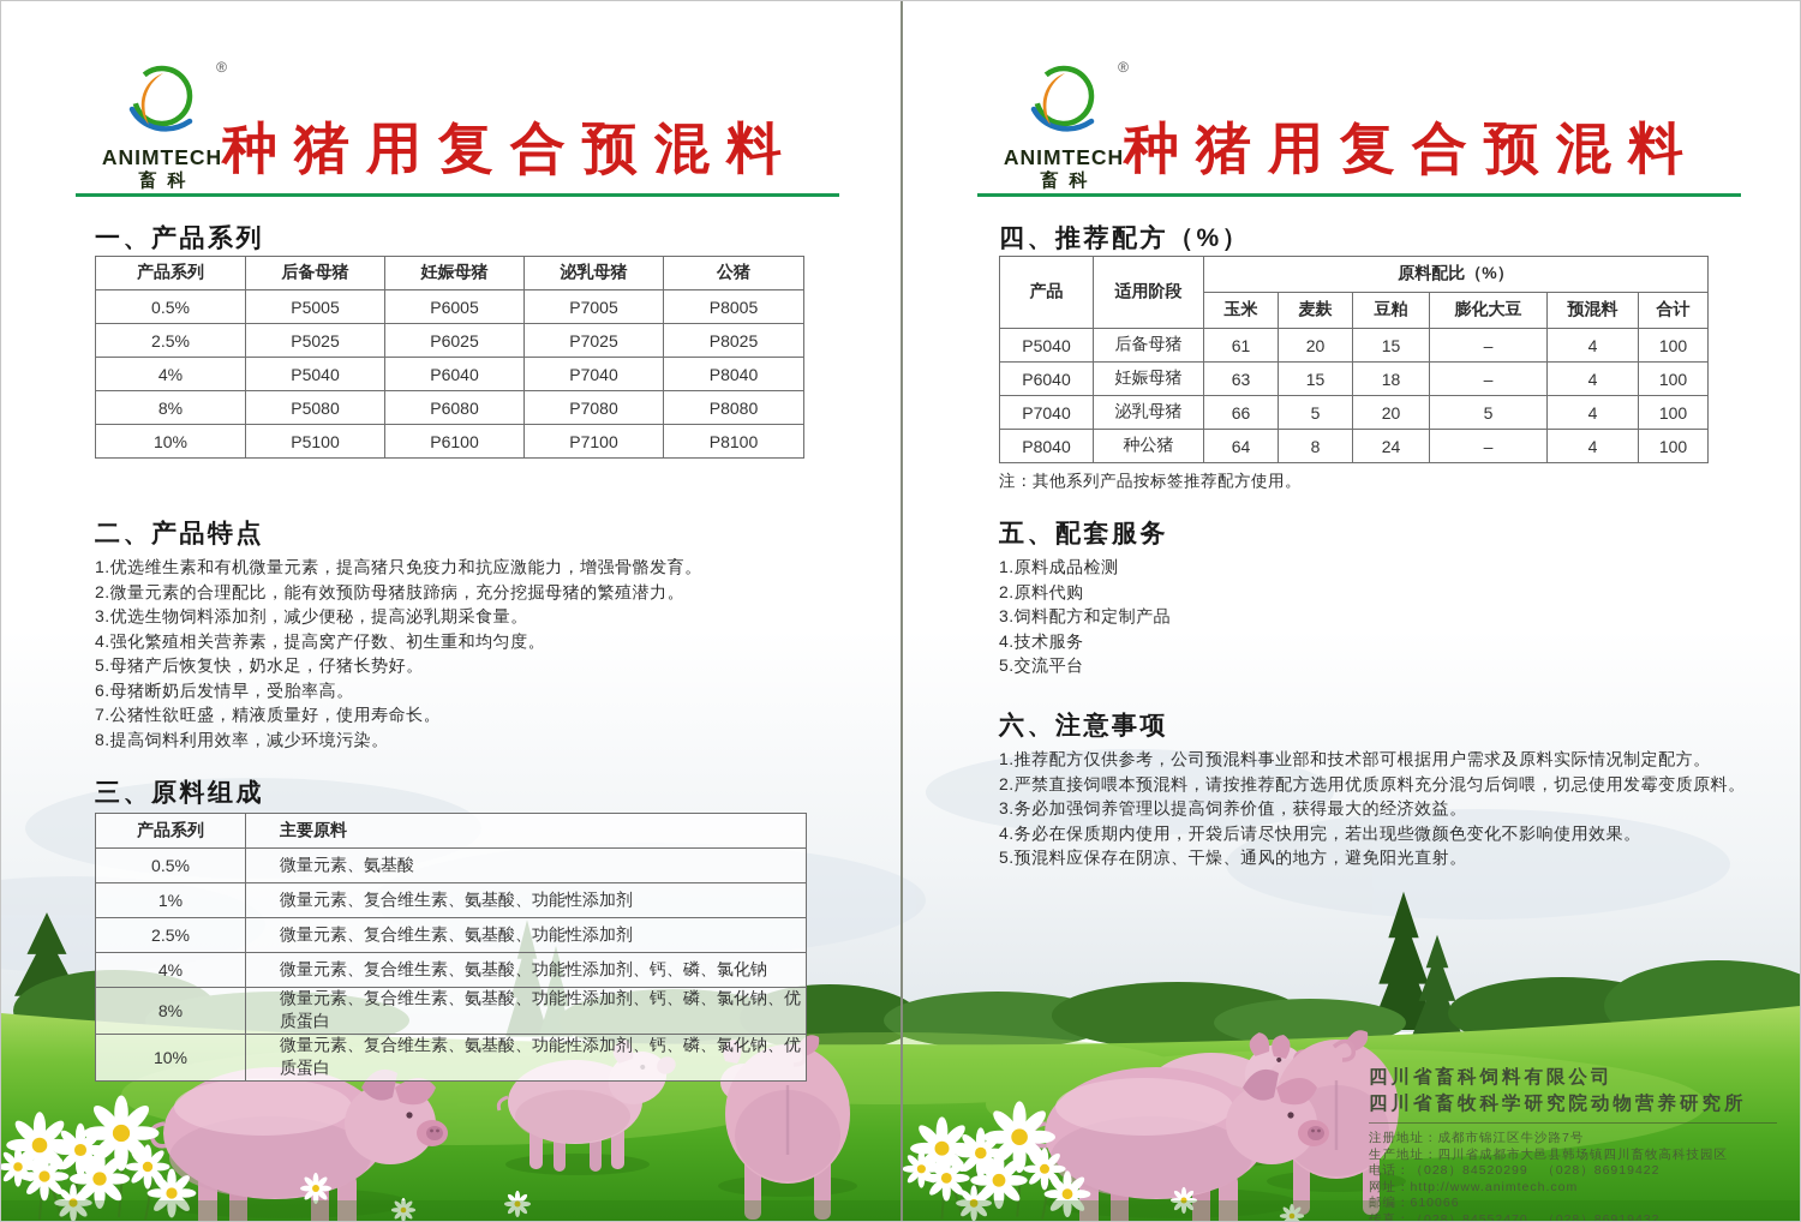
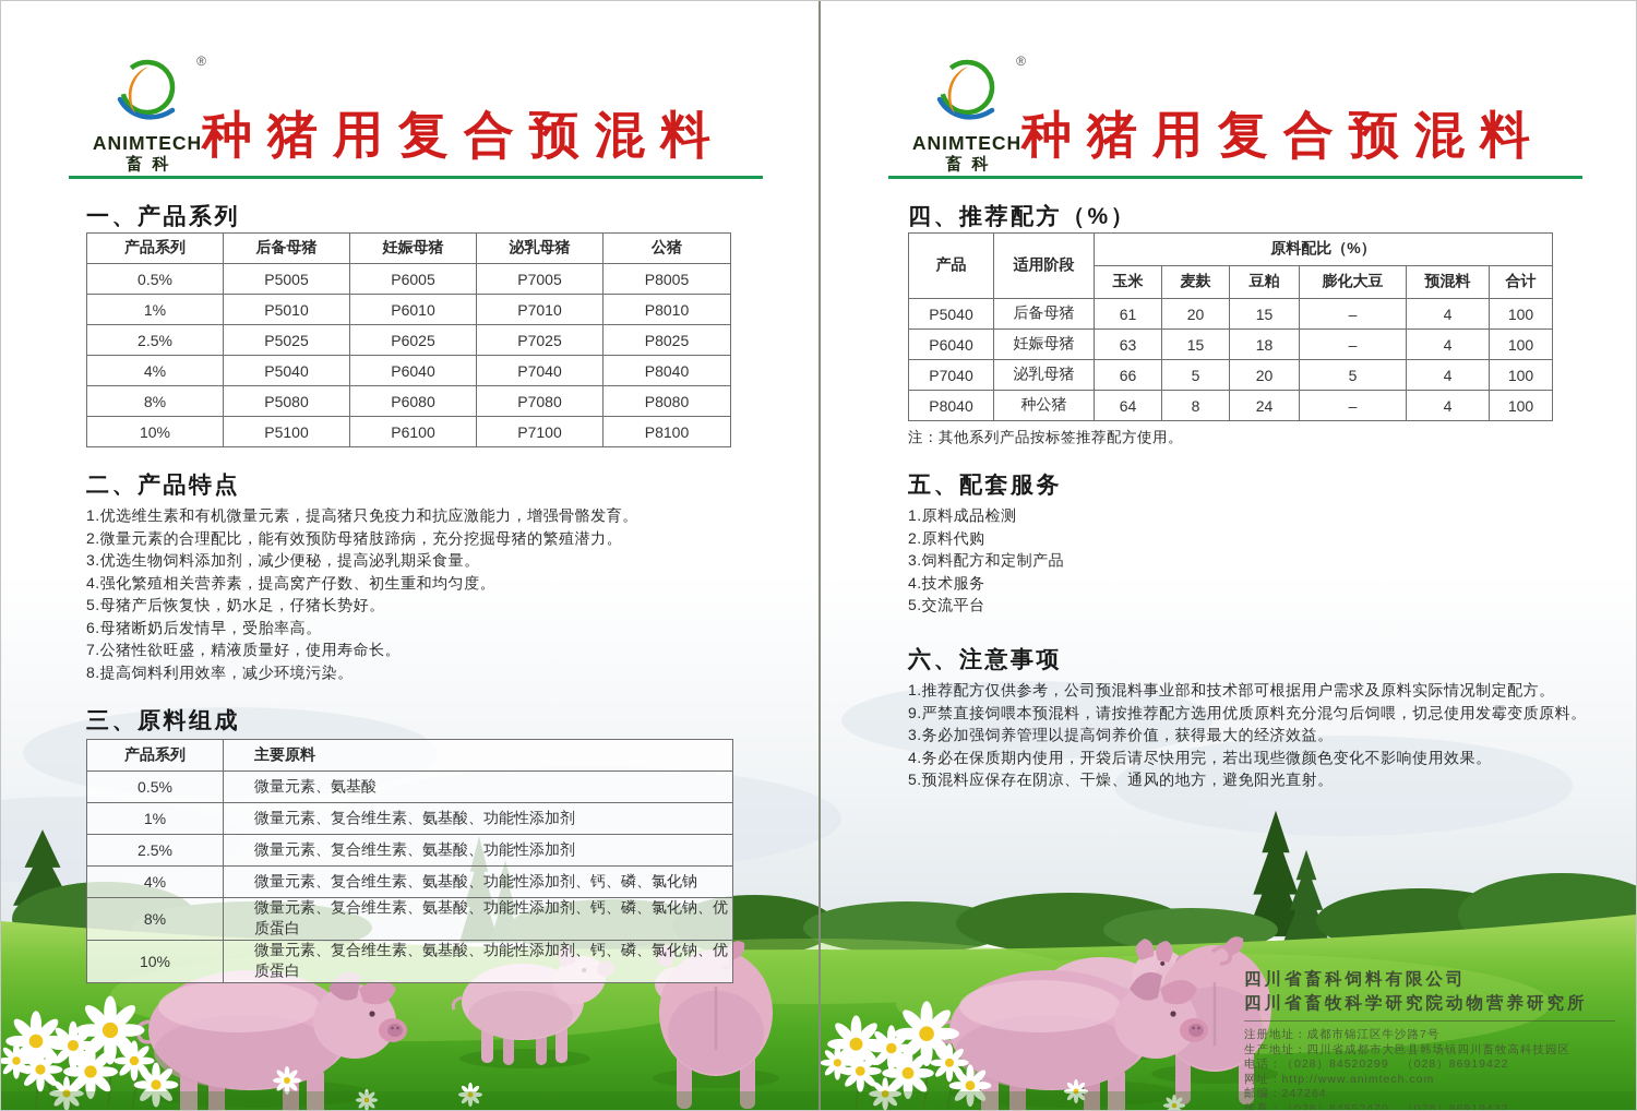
  ®
  ANIMTECH
  畜科
  种猪用复合预混料
  一、产品系列
  产品系列	后备母猪	妊娠母猪	泌乳母猪	公猪
  0.5%	P5005	P6005	P7005	P8005
+ 1%	P5010	P6010	P7010	P8010
  2.5%	P5025	P6025	P7025	P8025
  4%	P5040	P6040	P7040	P8040
  8%	P5080	P6080	P7080	P8080
  10%	P5100	P6100	P7100	P8100
  二、产品特点
  1.优选维生素和有机微量元素，提高猪只免疫力和抗应激能力，增强骨骼发育。
  2.微量元素的合理配比，能有效预防母猪肢蹄病，充分挖掘母猪的繁殖潜力。
  3.优选生物饲料添加剂，减少便秘，提高泌乳期采食量。
  4.强化繁殖相关营养素，提高窝产仔数、初生重和均匀度。
  5.母猪产后恢复快，奶水足，仔猪长势好。
  6.母猪断奶后发情早，受胎率高。
  7.公猪性欲旺盛，精液质量好，使用寿命长。
  8.提高饲料利用效率，减少环境污染。
  三、原料组成
  产品系列	主要原料
  0.5%	微量元素、氨基酸
  1%	微量元素、复合维生素、氨基酸、功能性添加剂
  2.5%	微量元素、复合维生素、氨基酸、功能性添加剂
  4%	微量元素、复合维生素、氨基酸、功能性添加剂、钙、磷、氯化钠
  8%	微量元素、复合维生素、氨基酸、功能性添加剂、钙、磷、氯化钠、优质蛋白
  10%	微量元素、复合维生素、氨基酸、功能性添加剂、钙、磷、氯化钠、优质蛋白
  ®
  ANIMTECH
  畜科
  种猪用复合预混料
  四、推荐配方（%）
  产品	适用阶段	原料配比（%）
  玉米	麦麸	豆粕	膨化大豆	预混料	合计
  P5040	后备母猪	61	20	15	–	4	100
  P6040	妊娠母猪	63	15	18	–	4	100
  P7040	泌乳母猪	66	5	20	5	4	100
  P8040	种公猪	64	8	24	–	4	100
  注：其他系列产品按标签推荐配方使用。
  五、配套服务
  1.原料成品检测
  2.原料代购
  3.饲料配方和定制产品
  4.技术服务
  5.交流平台
  六、注意事项
  1.推荐配方仅供参考，公司预混料事业部和技术部可根据用户需求及原料实际情况制定配方。
- 2.严禁直接饲喂本预混料，请按推荐配方选用优质原料充分混匀后饲喂，切忌使用发霉变质原料。
+ 9.严禁直接饲喂本预混料，请按推荐配方选用优质原料充分混匀后饲喂，切忌使用发霉变质原料。
  3.务必加强饲养管理以提高饲养价值，获得最大的经济效益。
  4.务必在保质期内使用，开袋后请尽快用完，若出现些微颜色变化不影响使用效果。
  5.预混料应保存在阴凉、干燥、通风的地方，避免阳光直射。
  四川省畜科饲料有限公司
  四川省畜牧科学研究院动物营养研究所
  注册地址：成都市锦江区牛沙路7号
  生产地址：四川省成都市大邑县韩场镇四川畜牧高科技园区
  电话：（028）84520299 （028）86919422
  网址：http://www.animtech.com
- 邮编：610066
+ 邮编：247264
  传真：（028）84552470 （028）86919432
